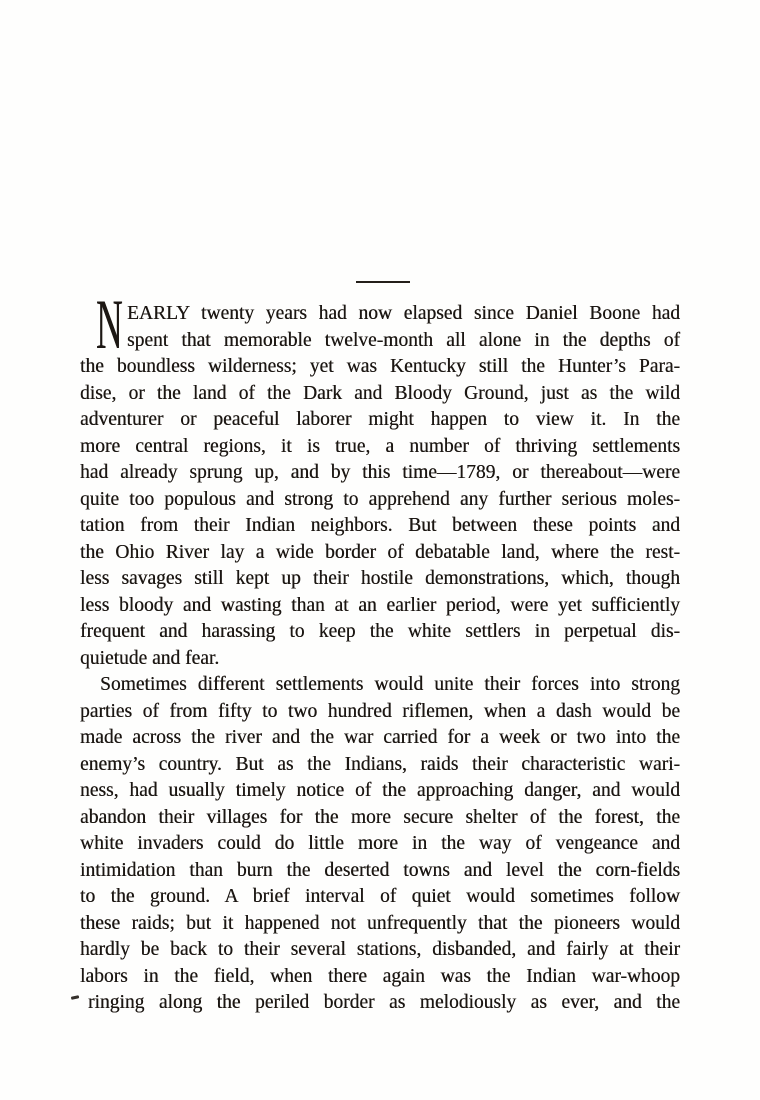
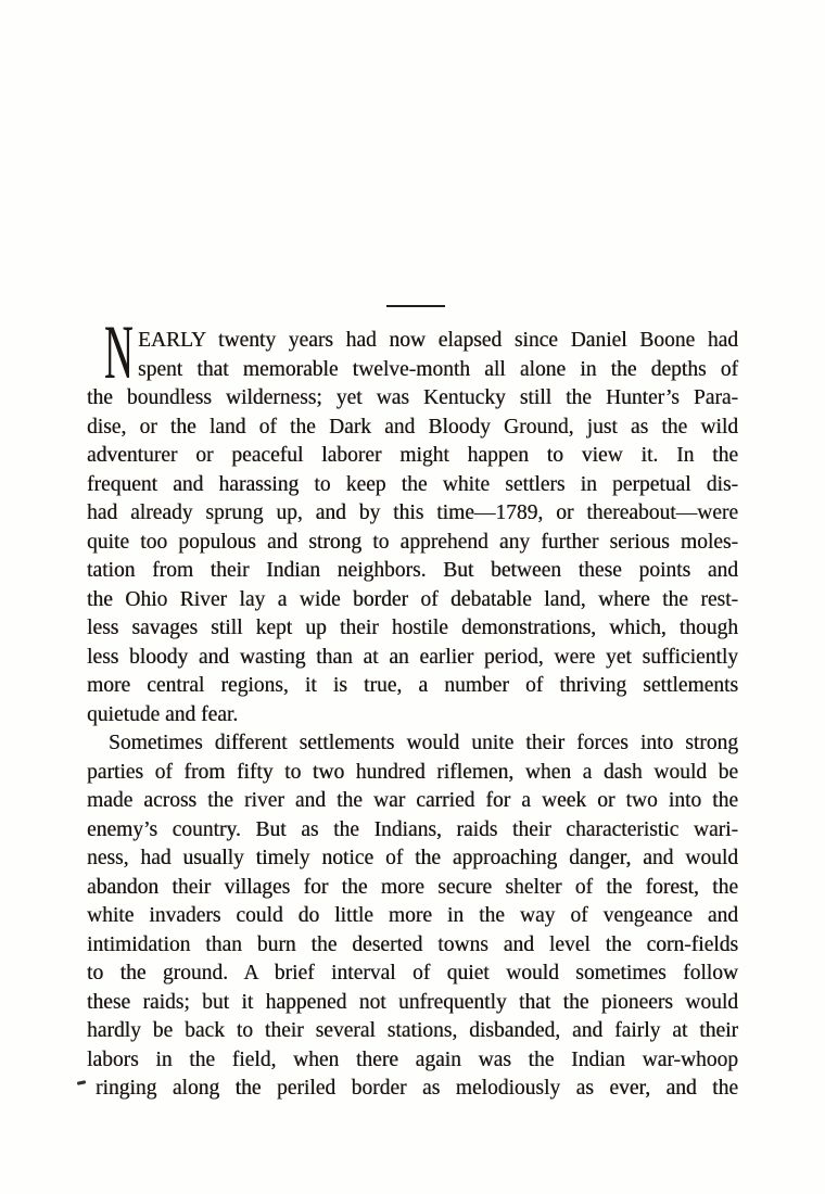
  N
  EARLY twenty years had now elapsed since Daniel Boone had
  spent that memorable twelve-month all alone in the depths of
  the boundless wilderness; yet was Kentucky still the Hunter’s Para-
  dise, or the land of the Dark and Bloody Ground, just as the wild
  adventurer or peaceful laborer might happen to view it. In the
- more central regions, it is true, a number of thriving settlements
+ frequent and harassing to keep the white settlers in perpetual dis-
  had already sprung up, and by this time—1789, or thereabout—were
  quite too populous and strong to apprehend any further serious moles-
  tation from their Indian neighbors. But between these points and
  the Ohio River lay a wide border of debatable land, where the rest-
  less savages still kept up their hostile demonstrations, which, though
  less bloody and wasting than at an earlier period, were yet sufficiently
- frequent and harassing to keep the white settlers in perpetual dis-
+ more central regions, it is true, a number of thriving settlements
  quietude and fear.
  Sometimes different settlements would unite their forces into strong
  parties of from fifty to two hundred riflemen, when a dash would be
  made across the river and the war carried for a week or two into the
  enemy’s country. But as the Indians, raids their characteristic wari-
  ness, had usually timely notice of the approaching danger, and would
  abandon their villages for the more secure shelter of the forest, the
  white invaders could do little more in the way of vengeance and
  intimidation than burn the deserted towns and level the corn-fields
  to the ground. A brief interval of quiet would sometimes follow
  these raids; but it happened not unfrequently that the pioneers would
  hardly be back to their several stations, disbanded, and fairly at their
  labors in the field, when there again was the Indian war-whoop
  ringing along the periled border as melodiously as ever, and the
